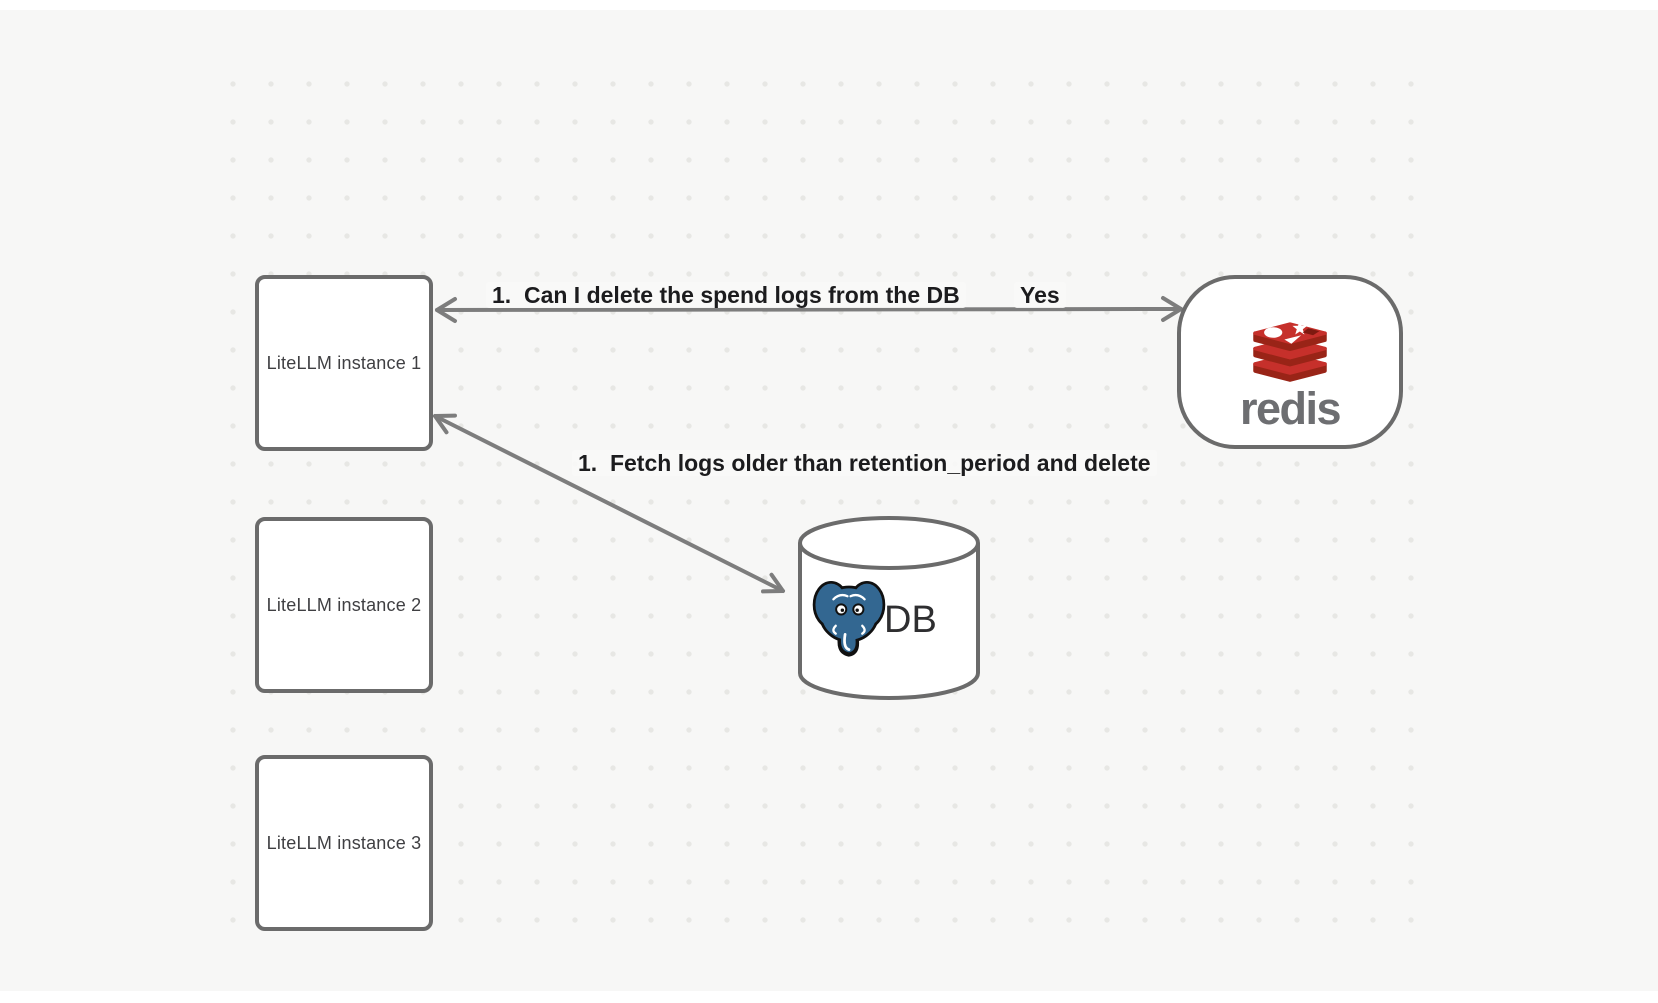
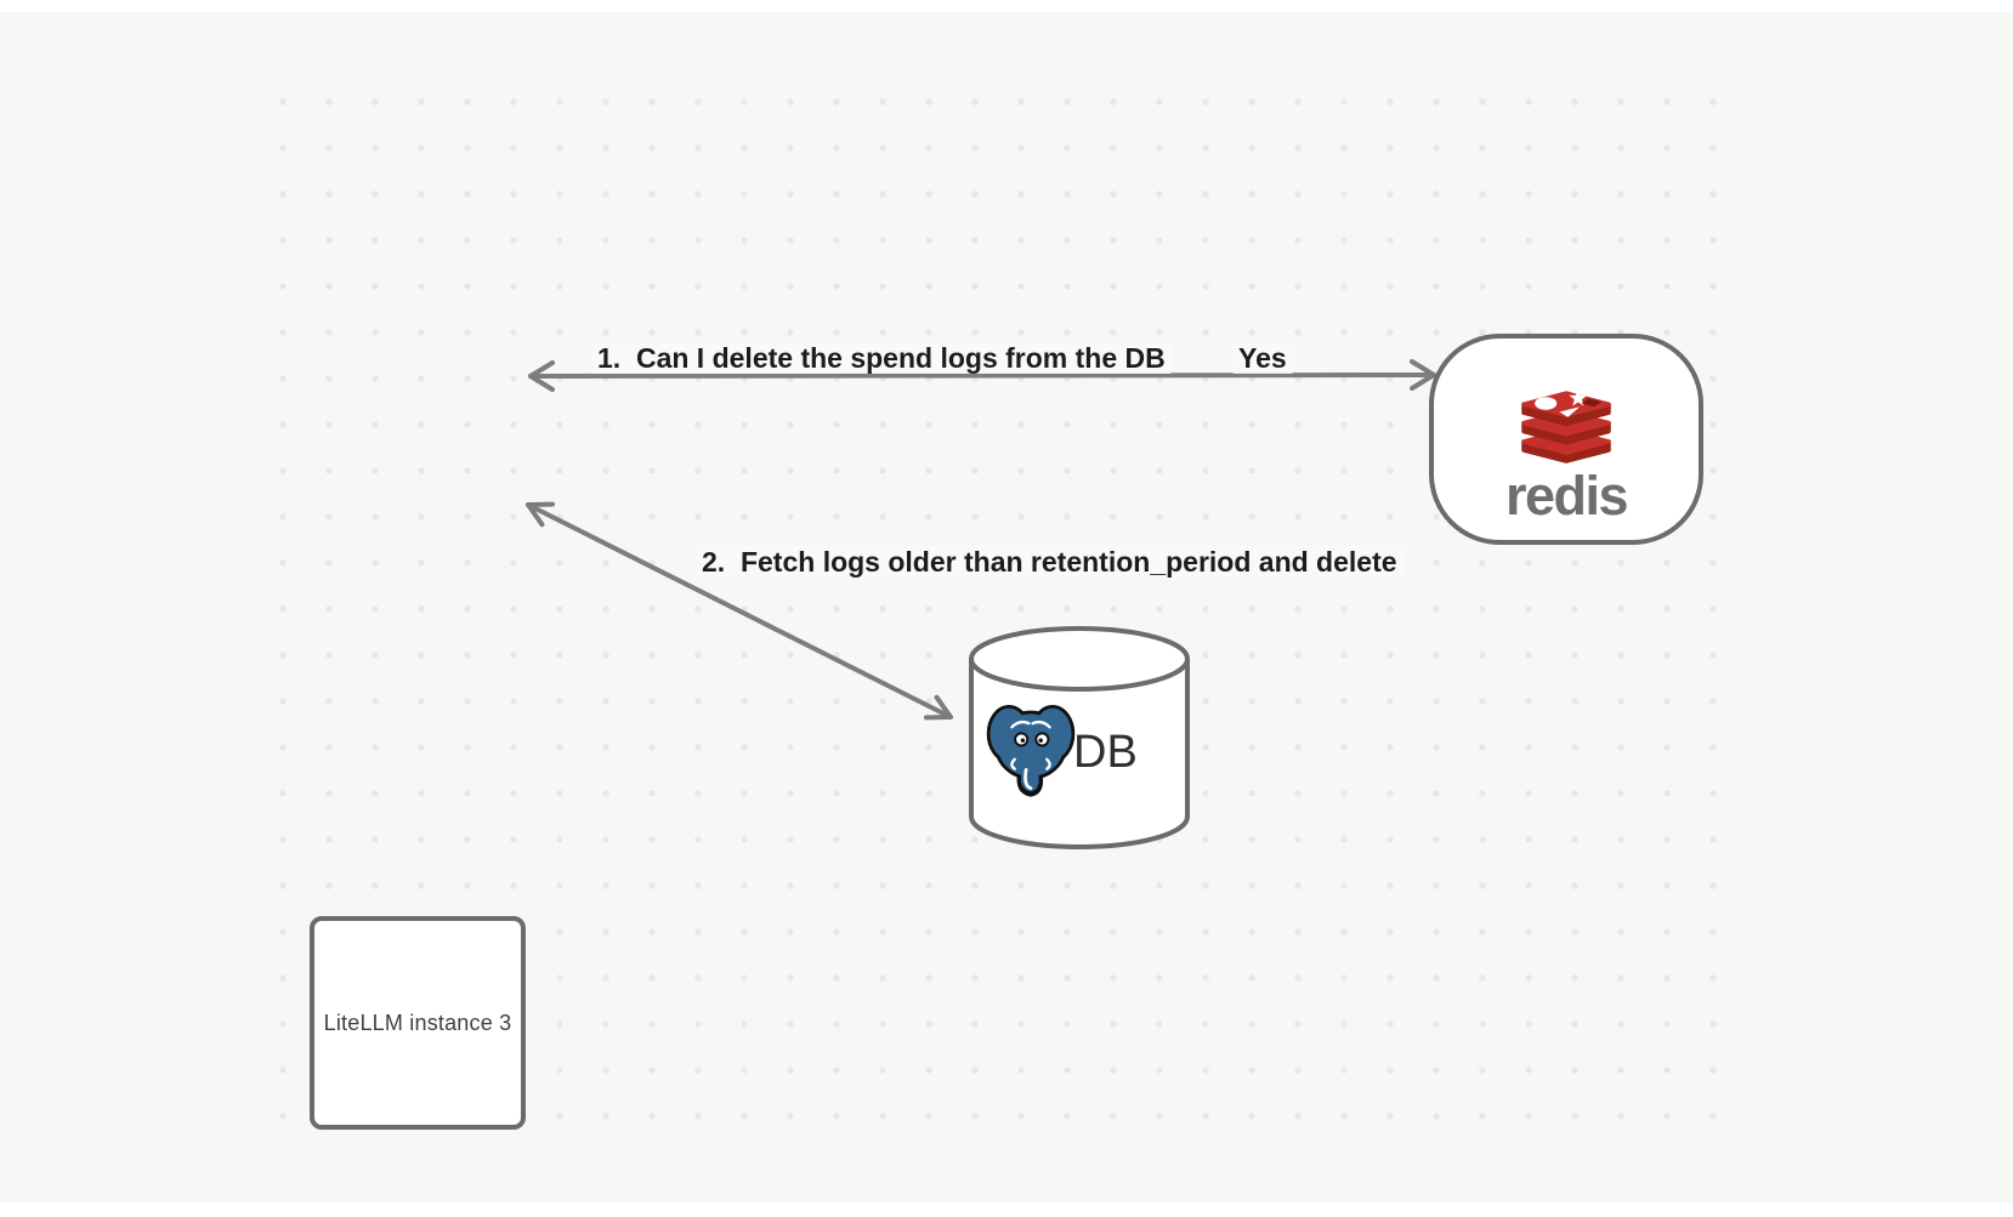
- LiteLLM instance 1
- LiteLLM instance 2
  LiteLLM instance 3
  redis
  DB
  1. Can I delete the spend logs from the DB
  Yes
- 1. Fetch logs older than retention_period and delete
+ 2. Fetch logs older than retention_period and delete
